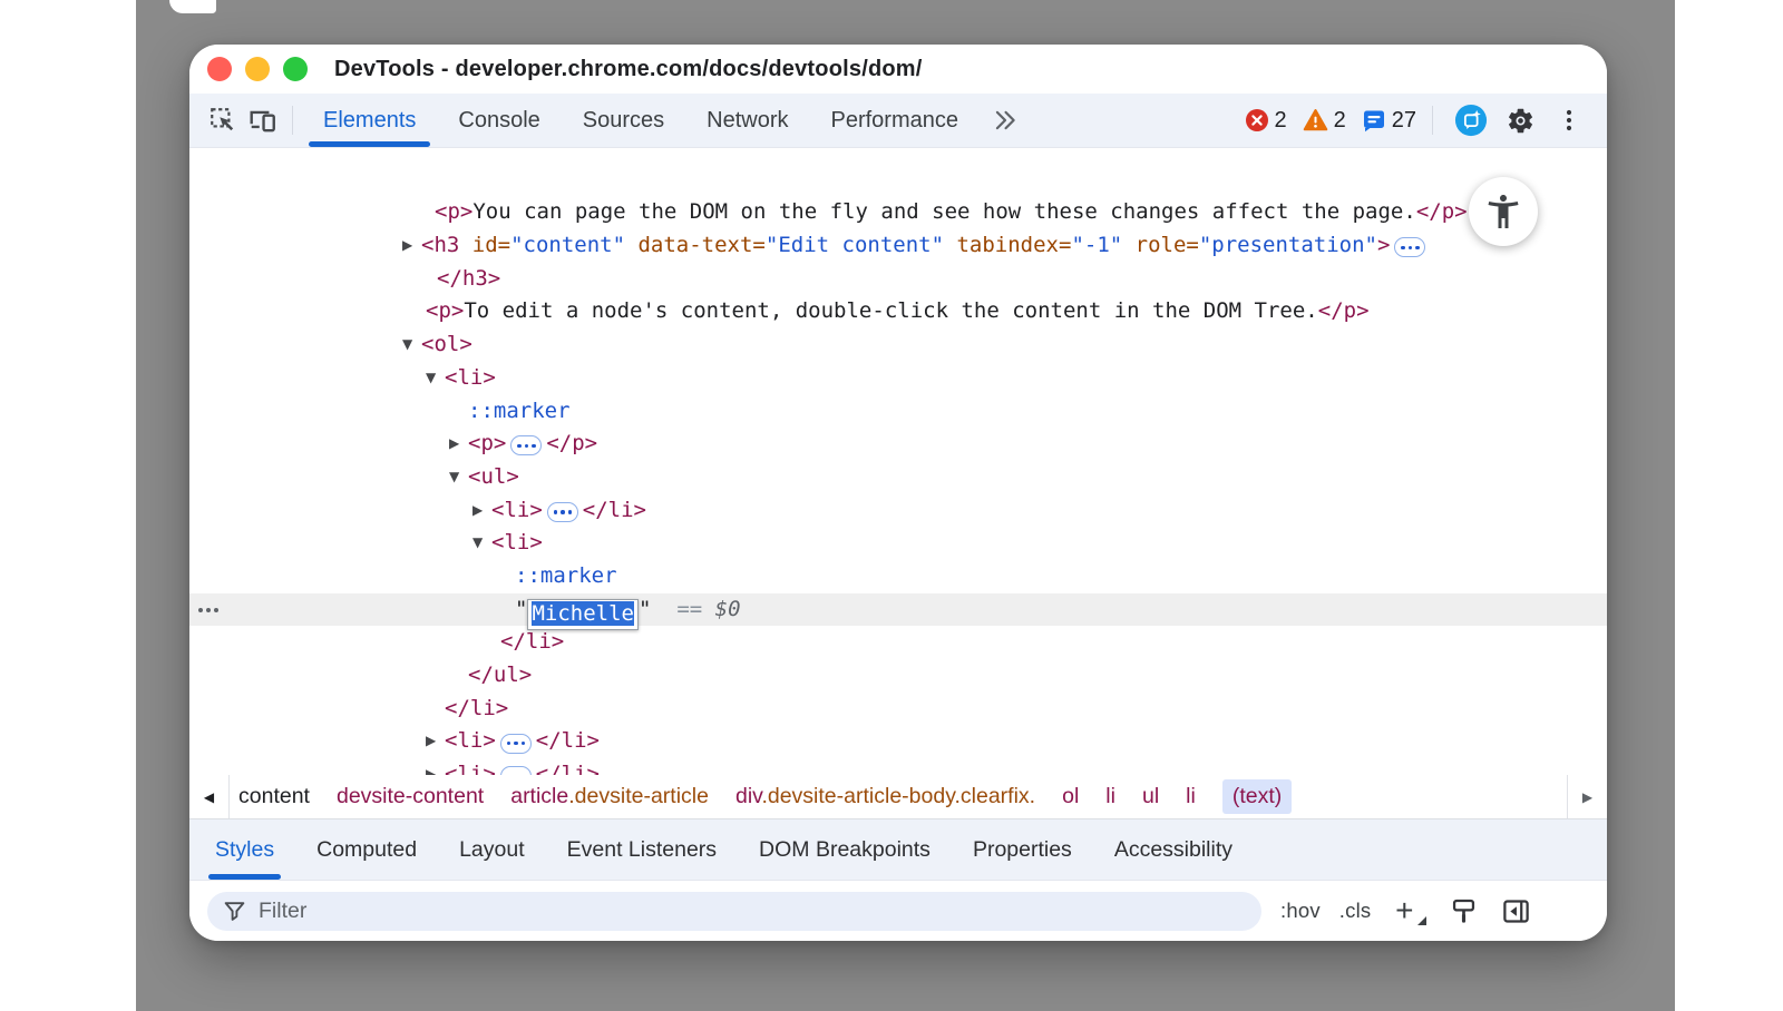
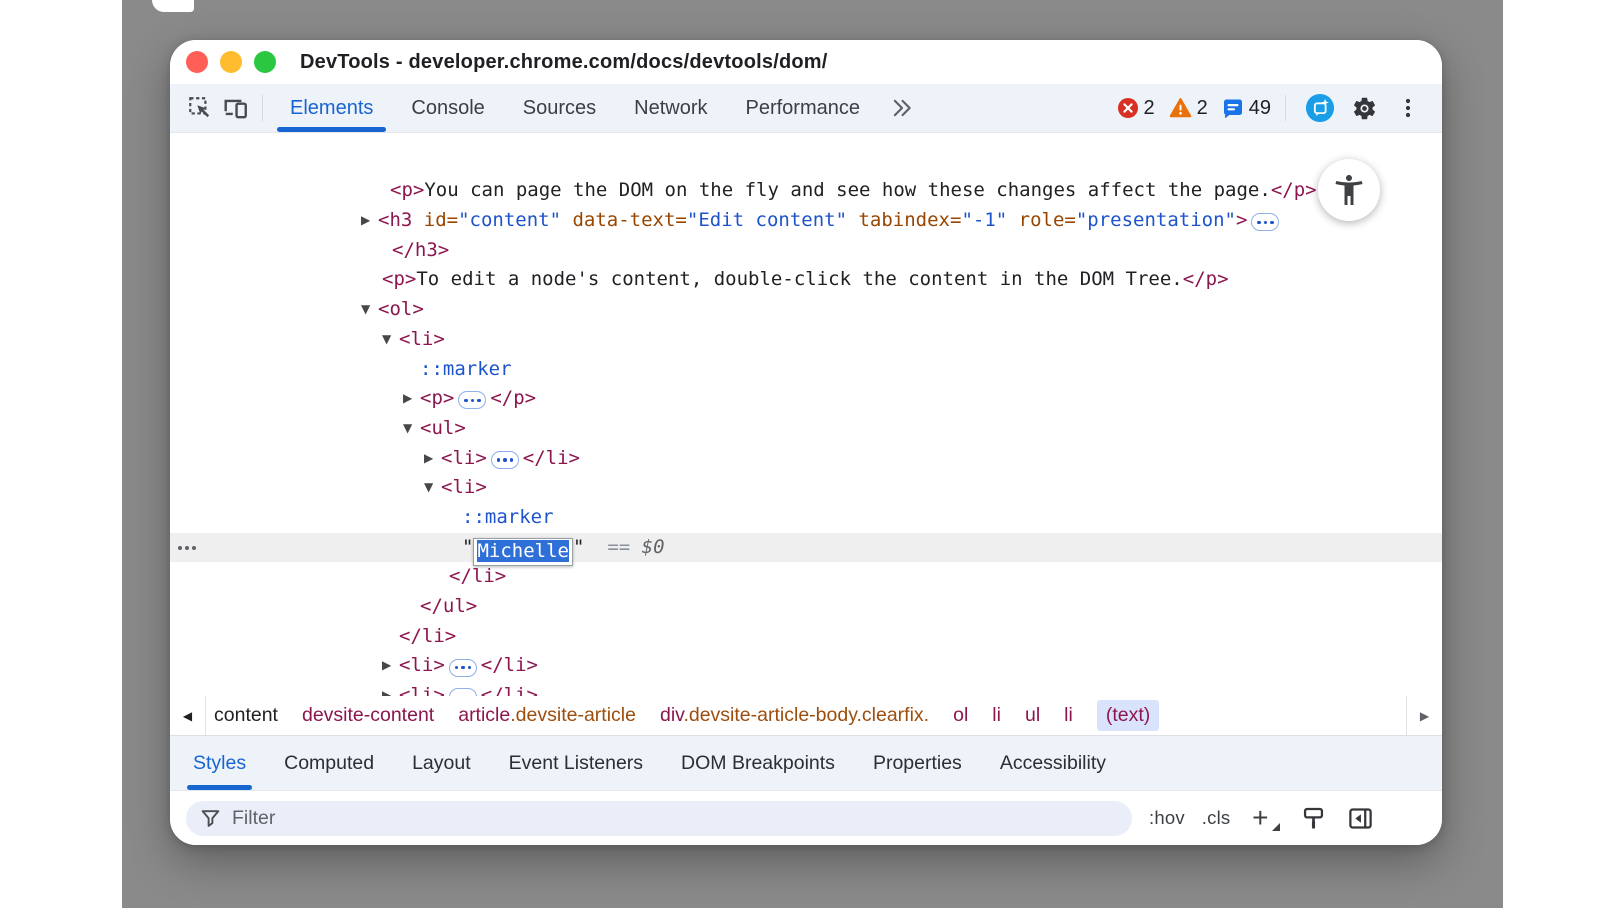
  DevTools - developer.chrome.com/docs/devtools/dom/
  Elements
  Console
  Sources
  Network
  Performance
  2
  2
- 27
+ 49
  <p>You can page the DOM on the fly and see how these changes affect the page.</p>
  ▶ <h3 id="content" data-text="Edit content" tabindex="-1" role="presentation">
  </h3>
  <p>To edit a node's content, double-click the content in the DOM Tree.</p>
  ▼ <ol>
  ▼ <li>
  ::marker
  ▶ <p> </p>
  ▼ <ul>
  ▶ <li> </li>
  ▼ <li>
  ::marker
  " Michelle " == $0
  </li>
  </ul>
  </li>
  ▶ <li> </li>
  ◀
  content
  devsite-content
  article.devsite-article
  div.devsite-article-body.clearfix.
  ol
  li
  ul
  li
  (text)
  ▶
  Styles
  Computed
  Layout
  Event Listeners
  DOM Breakpoints
  Properties
  Accessibility
  Filter
  :hov
  .cls
  +
